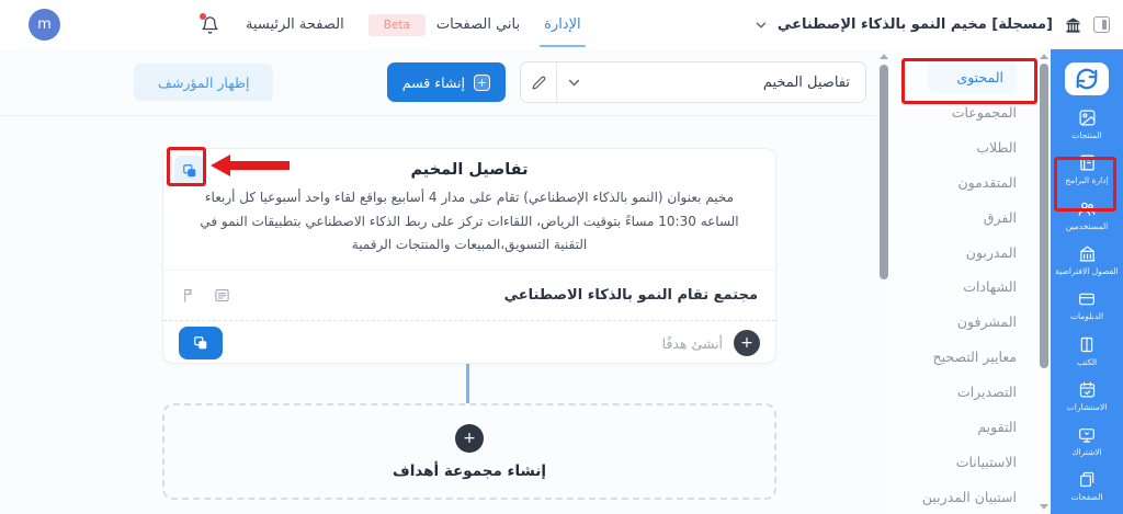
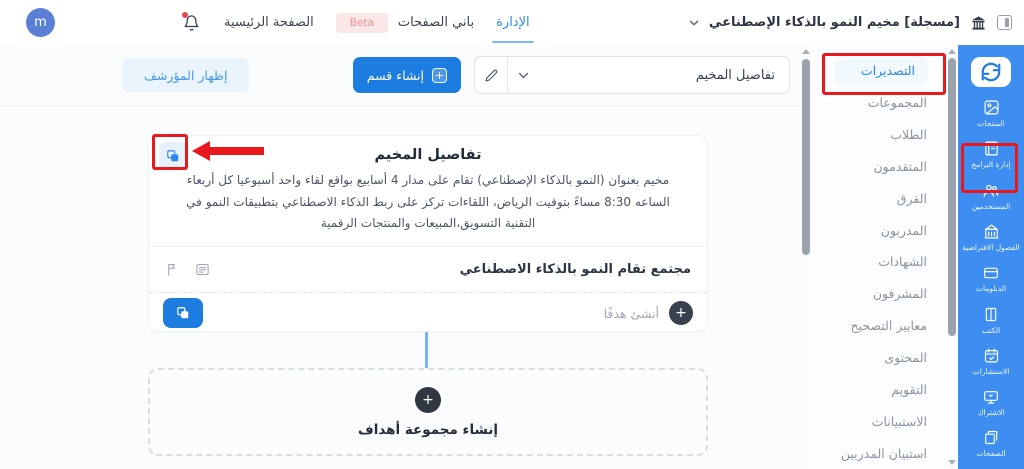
  [مسجلة] مخيم النمو بالذكاء الإصطناعي
  الإدارة
  باني الصفحات
  Beta
  الصفحة الرئيسية
  m
  المنتجات
  إدارة البرامج
  المستخدمين
  الفصول الافتراضية
  الدبلومات
  الكتب
  الاستشارات
  الاشتراك
  الصفحات
- المحتوى
+ التصديرات
  المجموعات
  الطلاب
  المتقدمون
  الفرق
  المدربون
  الشهادات
  المشرفون
  معايير التصحيح
- التصديرات
+ المحتوى
  التقويم
  الاستبيانات
  استبيان المدربين
  إظهار المؤرشف
  +
  إنشاء قسم
  تفاصيل المخيم
  تفاصيل المخيم
- مخيم بعنوان (النمو بالذكاء الإصطناعي) تقام على مدار 4 أسابيع بواقع لقاء واحد أسبوعيا كل أربعاء الساعه 10:30 مساءً بتوقيت الرياض، اللقاءات تركز على ربط الذكاء الاصطناعي بتطبيقات النمو في التقنية التسويق،المبيعات والمنتجات الرقمية
+ مخيم بعنوان (النمو بالذكاء الإصطناعي) تقام على مدار 4 أسابيع بواقع لقاء واحد أسبوعيا كل أربعاء الساعه 8:30 مساءً بتوقيت الرياض، اللقاءات تركز على ربط الذكاء الاصطناعي بتطبيقات النمو في التقنية التسويق،المبيعات والمنتجات الرقمية
  مجتمع تقام النمو بالذكاء الاصطناعي
  +
  أنشئ هدفًا
  +
  إنشاء مجموعة أهداف
